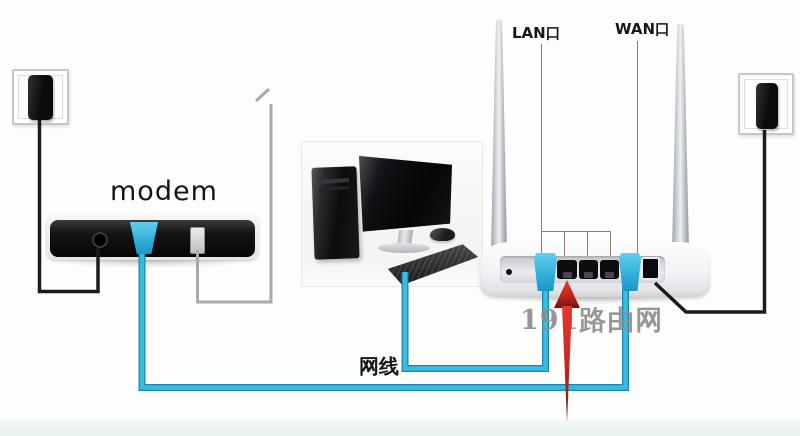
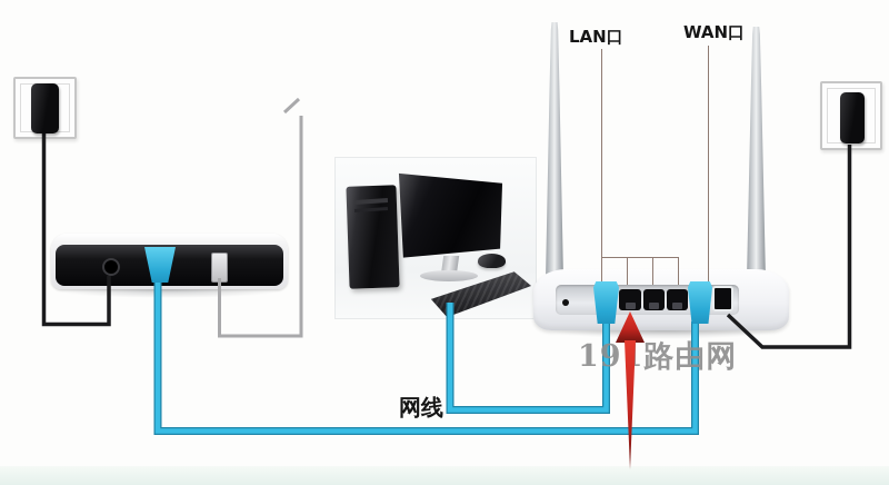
  19路由网
- modem
  LAN口
  WAN口
  网线
